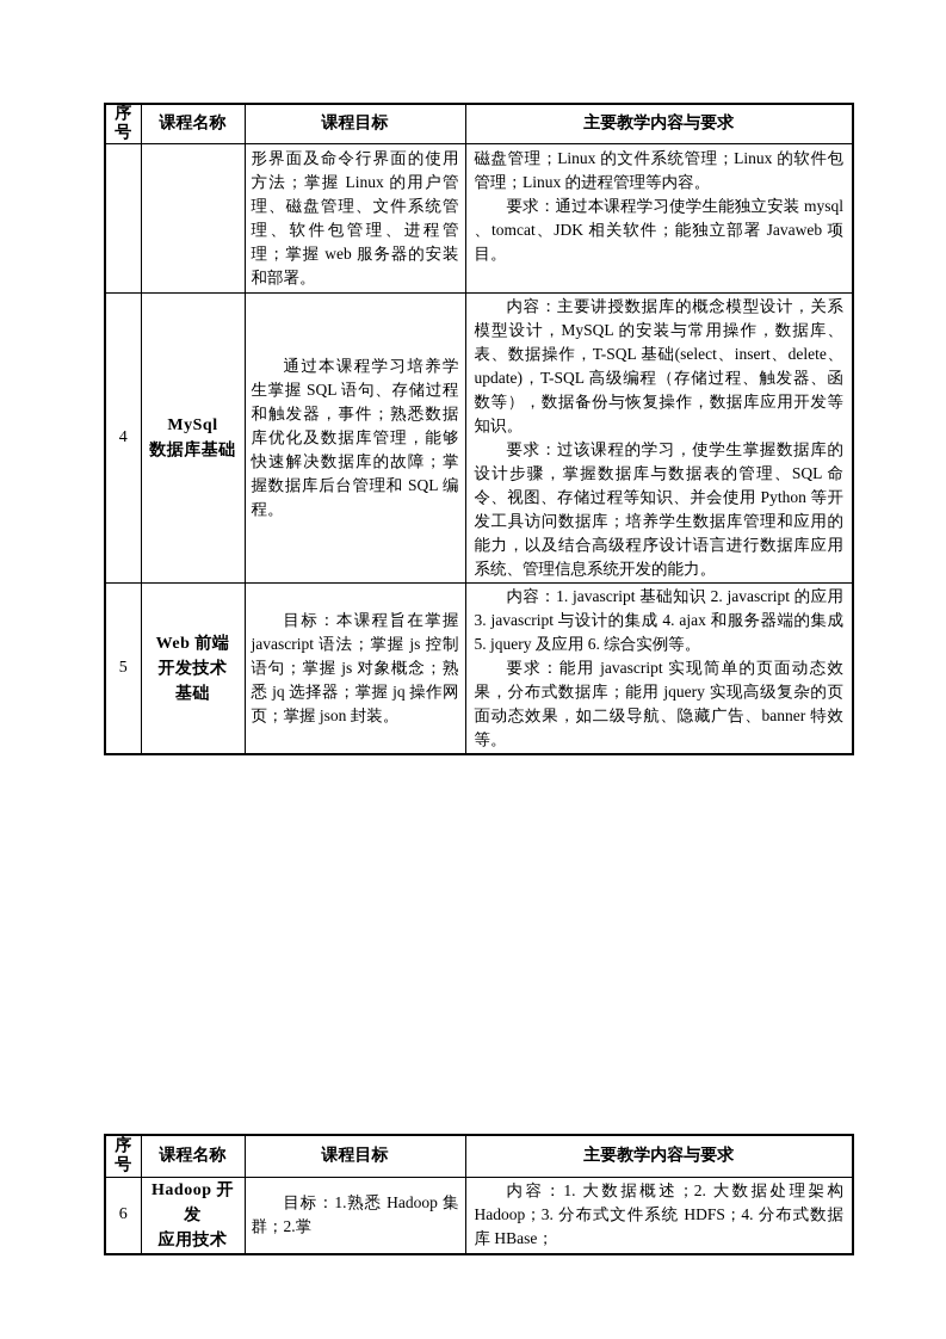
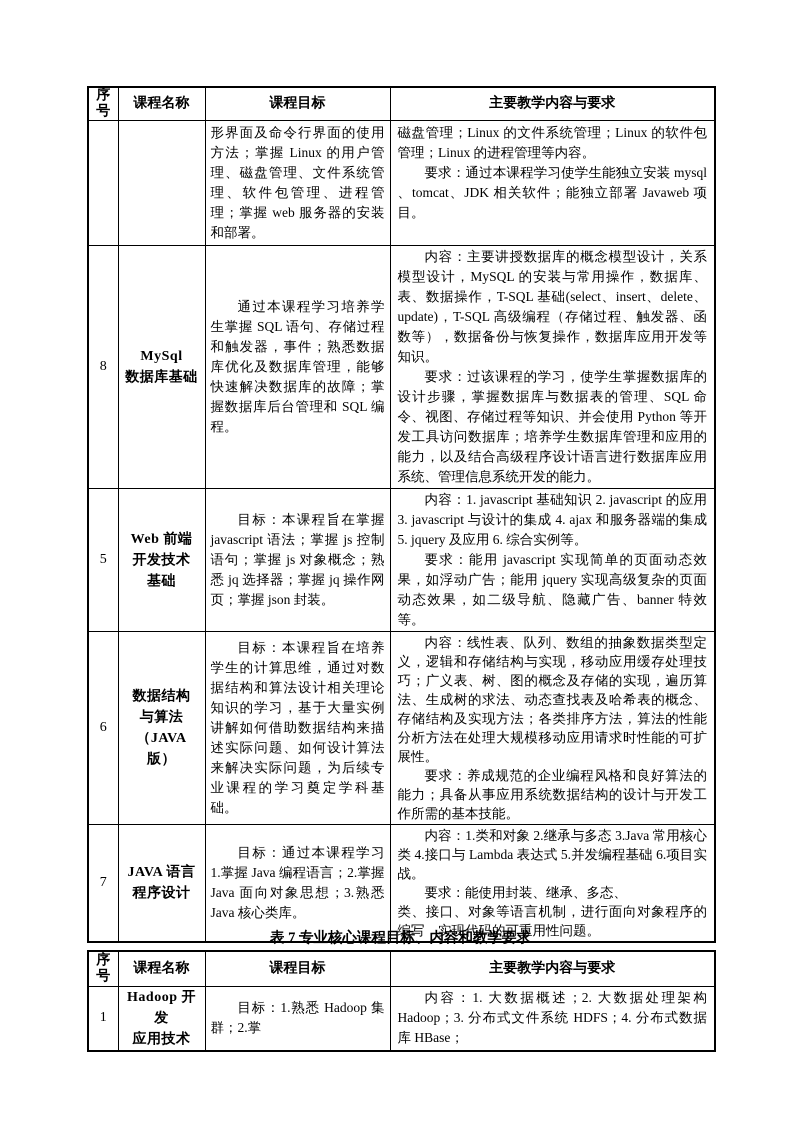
  序号	课程名称	课程目标	主要教学内容与要求
  		形界面及命令行界面的使用方法；掌握 Linux 的用户管理、磁盘管理、文件系统管理、软件包管理、进程管理；掌握 web 服务器的安装和部署。	磁盘管理；Linux 的文件系统管理；Linux 的软件包管理；Linux 的进程管理等内容。 要求：通过本课程学习使学生能独立安装 mysql 、tomcat、JDK 相关软件；能独立部署 Javaweb 项目。
- 4	MySql 数据库基础	通过本课程学习培养学生掌握 SQL 语句、存储过程和触发器，事件；熟悉数据库优化及数据库管理，能够快速解决数据库的故障；掌握数据库后台管理和 SQL 编程。	内容：主要讲授数据库的概念模型设计，关系模型设计，MySQL 的安装与常用操作，数据库、表、数据操作，T-SQL 基础(select、insert、delete、update)，T-SQL 高级编程（存储过程、触发器、函数等），数据备份与恢复操作，数据库应用开发等知识。 要求：过该课程的学习，使学生掌握数据库的设计步骤，掌握数据库与数据表的管理、SQL 命令、视图、存储过程等知识、并会使用 Python 等开发工具访问数据库；培养学生数据库管理和应用的能力，以及结合高级程序设计语言进行数据库应用系统、管理信息系统开发的能力。
+ 8	MySql 数据库基础	通过本课程学习培养学生掌握 SQL 语句、存储过程和触发器，事件；熟悉数据库优化及数据库管理，能够快速解决数据库的故障；掌握数据库后台管理和 SQL 编程。	内容：主要讲授数据库的概念模型设计，关系模型设计，MySQL 的安装与常用操作，数据库、表、数据操作，T-SQL 基础(select、insert、delete、update)，T-SQL 高级编程（存储过程、触发器、函数等），数据备份与恢复操作，数据库应用开发等知识。 要求：过该课程的学习，使学生掌握数据库的设计步骤，掌握数据库与数据表的管理、SQL 命令、视图、存储过程等知识、并会使用 Python 等开发工具访问数据库；培养学生数据库管理和应用的能力，以及结合高级程序设计语言进行数据库应用系统、管理信息系统开发的能力。
- 5	Web 前端 开发技术 基础	目标：本课程旨在掌握 javascript 语法；掌握 js 控制语句；掌握 js 对象概念；熟悉 jq 选择器；掌握 jq 操作网页；掌握 json 封装。	内容：1. javascript 基础知识 2. javascript 的应用 3. javascript 与设计的集成 4. ajax 和服务器端的集成 5. jquery 及应用 6. 综合实例等。 要求：能用 javascript 实现简单的页面动态效果，分布式数据库；能用 jquery 实现高级复杂的页面动态效果，如二级导航、隐藏广告、banner 特效等。
+ 5	Web 前端 开发技术 基础	目标：本课程旨在掌握 javascript 语法；掌握 js 控制语句；掌握 js 对象概念；熟悉 jq 选择器；掌握 jq 操作网页；掌握 json 封装。	内容：1. javascript 基础知识 2. javascript 的应用 3. javascript 与设计的集成 4. ajax 和服务器端的集成 5. jquery 及应用 6. 综合实例等。 要求：能用 javascript 实现简单的页面动态效果，如浮动广告；能用 jquery 实现高级复杂的页面动态效果，如二级导航、隐藏广告、banner 特效等。
+ 6	数据结构 与算法 （JAVA 版）	目标：本课程旨在培养学生的计算思维，通过对数据结构和算法设计相关理论知识的学习，基于大量实例讲解如何借助数据结构来描述实际问题、如何设计算法来解决实际问题，为后续专业课程的学习奠定学科基础。	内容：线性表、队列、数组的抽象数据类型定义，逻辑和存储结构与实现，移动应用缓存处理技巧；广义表、树、图的概念及存储的实现，遍历算法、生成树的求法、动态查找表及哈希表的概念、存储结构及实现方法；各类排序方法，算法的性能分析方法在处理大规模移动应用请求时性能的可扩展性。 要求：养成规范的企业编程风格和良好算法的能力；具备从事应用系统数据结构的设计与开发工作所需的基本技能。
+ 7	JAVA 语言 程序设计	目标：通过本课程学习 1.掌握 Java 编程语言；2.掌握 Java 面向对象思想；3.熟悉 Java 核心类库。	内容：1.类和对象 2.继承与多态 3.Java 常用核心类 4.接口与 Lambda 表达式 5.并发编程基础 6.项目实战。 要求：能使用封装、继承、多态、 类、接口、对象等语言机制，进行面向对象程序的编写，实现代码的可重用性问题。
+ 表 7 专业核心课程目标、内容和教学要求
  序号	课程名称	课程目标	主要教学内容与要求
- 6	Hadoop 开发 应用技术	目标：1.熟悉 Hadoop 集群；2.掌	内容：1. 大数据概述；2. 大数据处理架构 Hadoop；3. 分布式文件系统 HDFS；4. 分布式数据库 HBase；
+ 1	Hadoop 开发 应用技术	目标：1.熟悉 Hadoop 集群；2.掌	内容：1. 大数据概述；2. 大数据处理架构 Hadoop；3. 分布式文件系统 HDFS；4. 分布式数据库 HBase；
